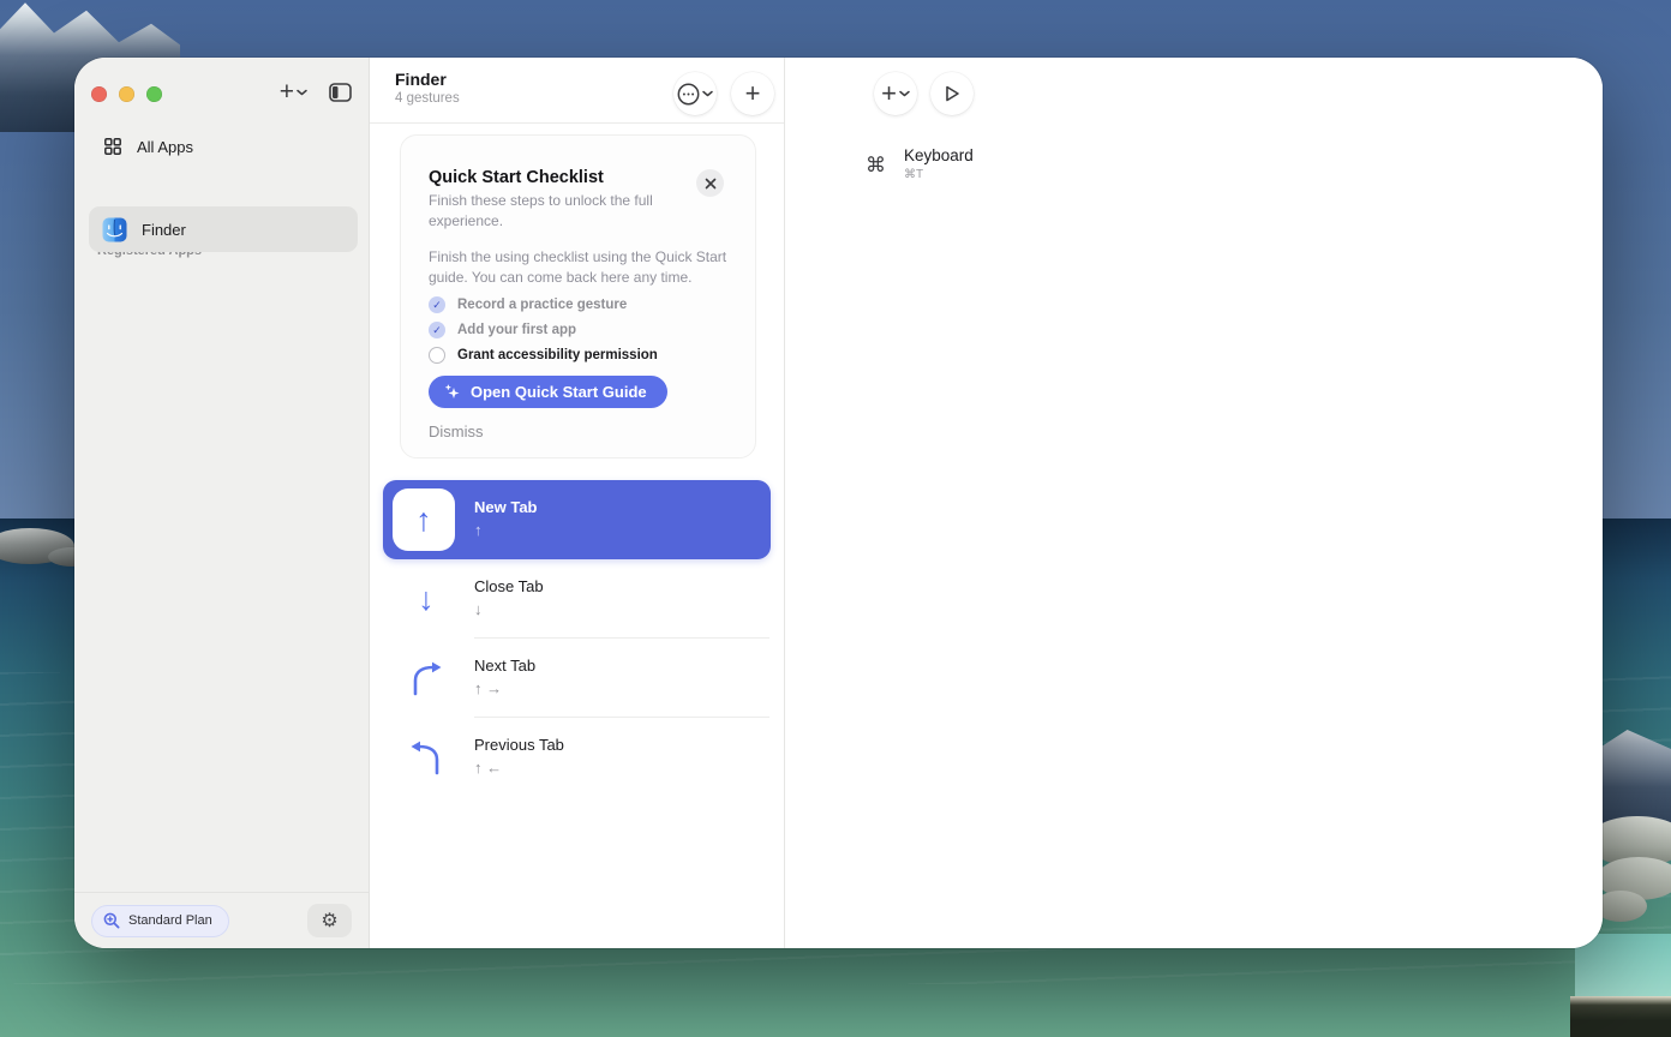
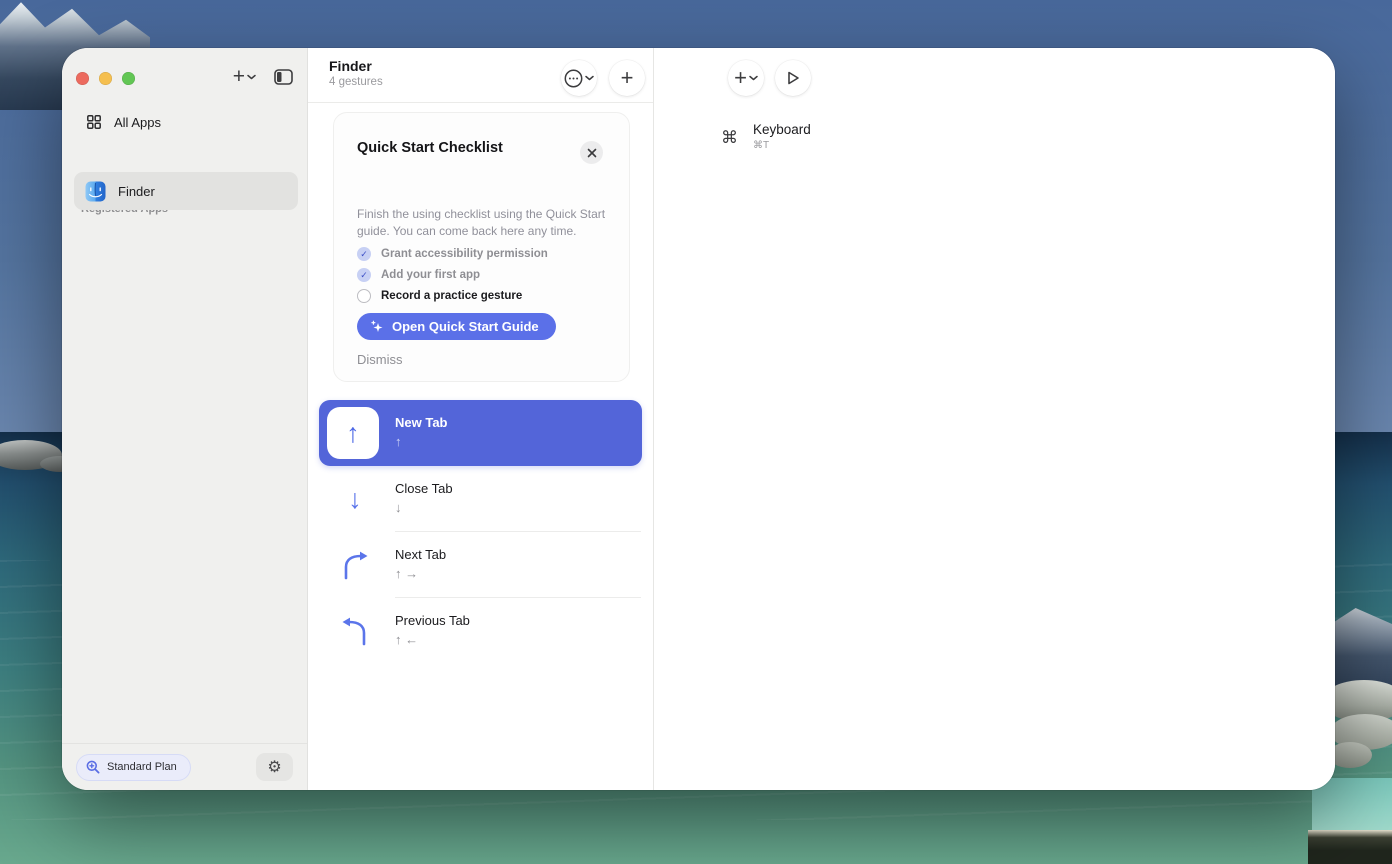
  +
  All Apps
  Finder
  Standard Plan
  ⚙
  Finder
  4 gestures
  +
  Quick Start Checklist
- Finish these steps to unlock the full experience.
  Finish the using checklist using the Quick Start guide. You can come back here any time.
  ✓
- Record a practice gesture
+ Grant accessibility permission
  ✓
  Add your first app
- Grant accessibility permission
+ Record a practice gesture
  Open Quick Start Guide
  Dismiss
  ↑
  New Tab
  ↑
  ↓
  Close Tab
  ↓
  Next Tab
  ↑ →
  Previous Tab
  ↑ ←
  +
  ⌘
  Keyboard
  ⌘T
